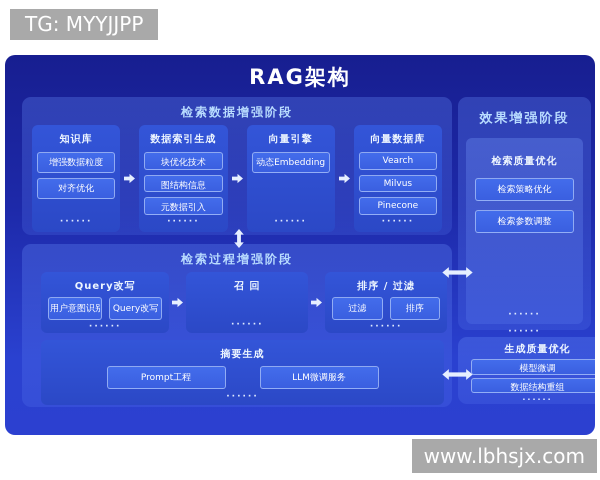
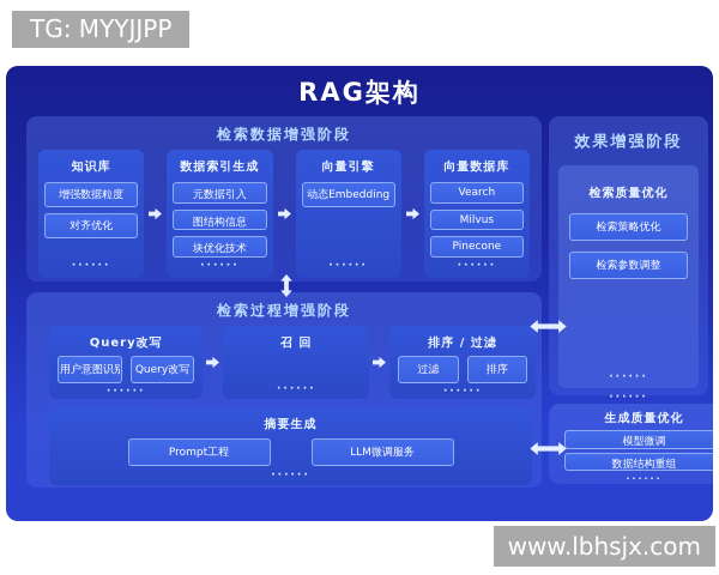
  TG: MYYJJPP
  RAG架构
  检索数据增强阶段
  知识库
  增强数据粒度
  对齐优化
  ······
  数据索引生成
- 块优化技术
+ 元数据引入
  图结构信息
- 元数据引入
+ 块优化技术
  ······
  向量引擎
  动态Embedding
  ······
  向量数据库
  Vearch
  Milvus
  Pinecone
  ······
  检索过程增强阶段
  Query改写
  用户意图识别
  Query改写
  ······
  召 回
  ······
  排序 / 过滤
  过滤
  排序
  ······
  摘要生成
  Prompt工程
  LLM微调服务
  ······
  效果增强阶段
  检索质量优化
  检索策略优化
  检索参数调整
  ······
  ······
  生成质量优化
  模型微调
  数据结构重组
  ······
  www.lbhsjx.com
